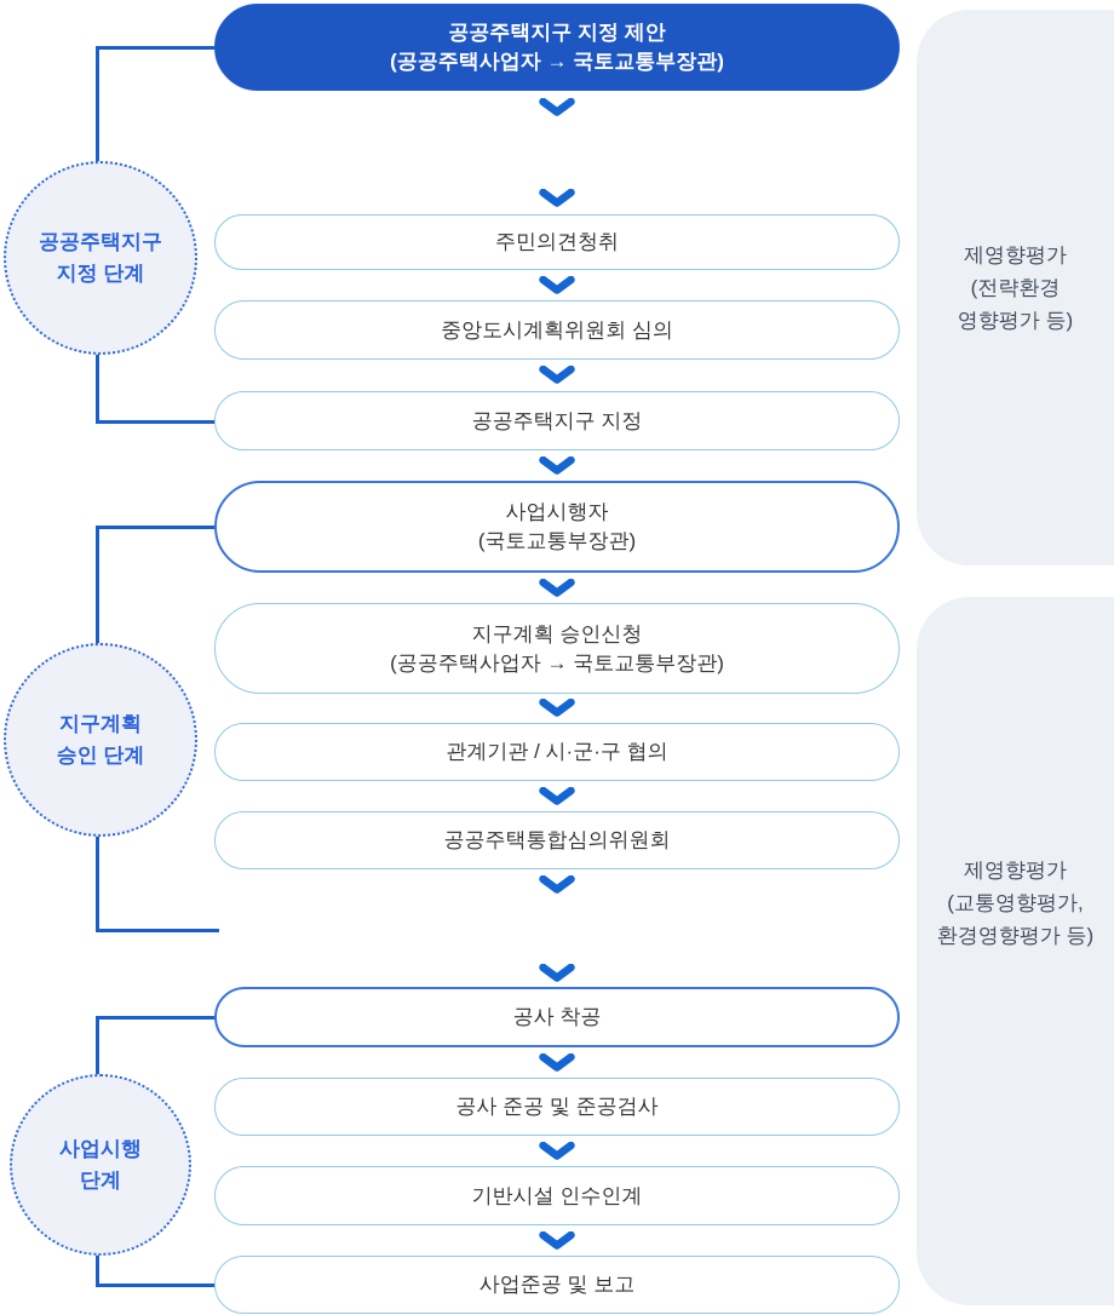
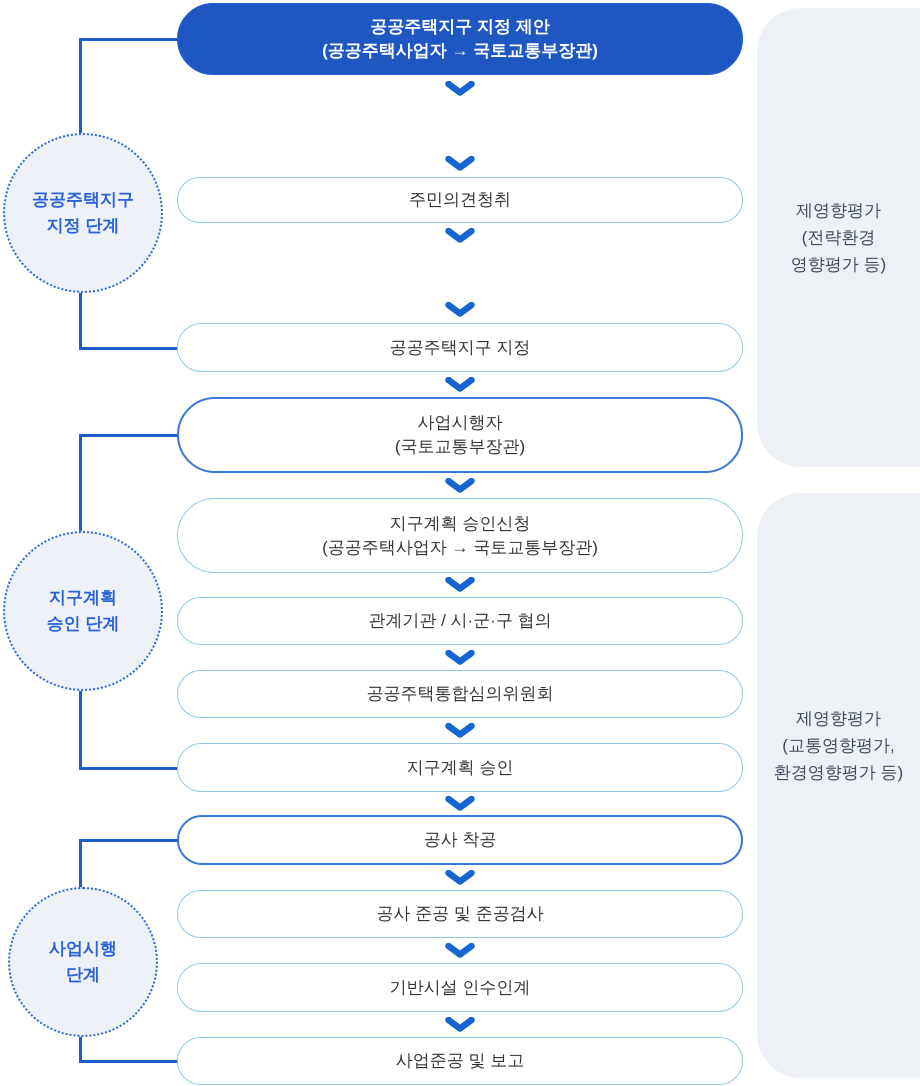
  제영향평가
  (전략환경
  영향평가 등)
  제영향평가
  (교통영향평가,
  환경영향평가 등)
  공공주택지구
  지정 단계
  지구계획
  승인 단계
  사업시행
  단계
  공공주택지구 지정 제안
  (공공주택사업자 → 국토교통부장관)
  주민의견청취
- 중앙도시계획위원회 심의
  공공주택지구 지정
  사업시행자
  (국토교통부장관)
  지구계획 승인신청
  (공공주택사업자 → 국토교통부장관)
  관계기관 / 시·군·구 협의
  공공주택통합심의위원회
+ 지구계획 승인
  공사 착공
  공사 준공 및 준공검사
  기반시설 인수인계
  사업준공 및 보고
